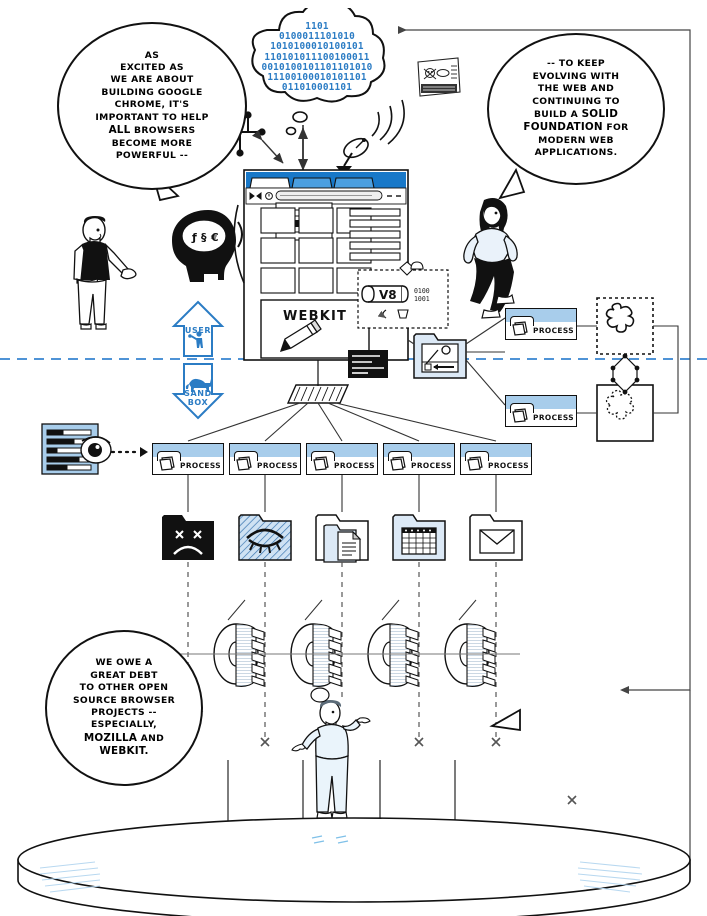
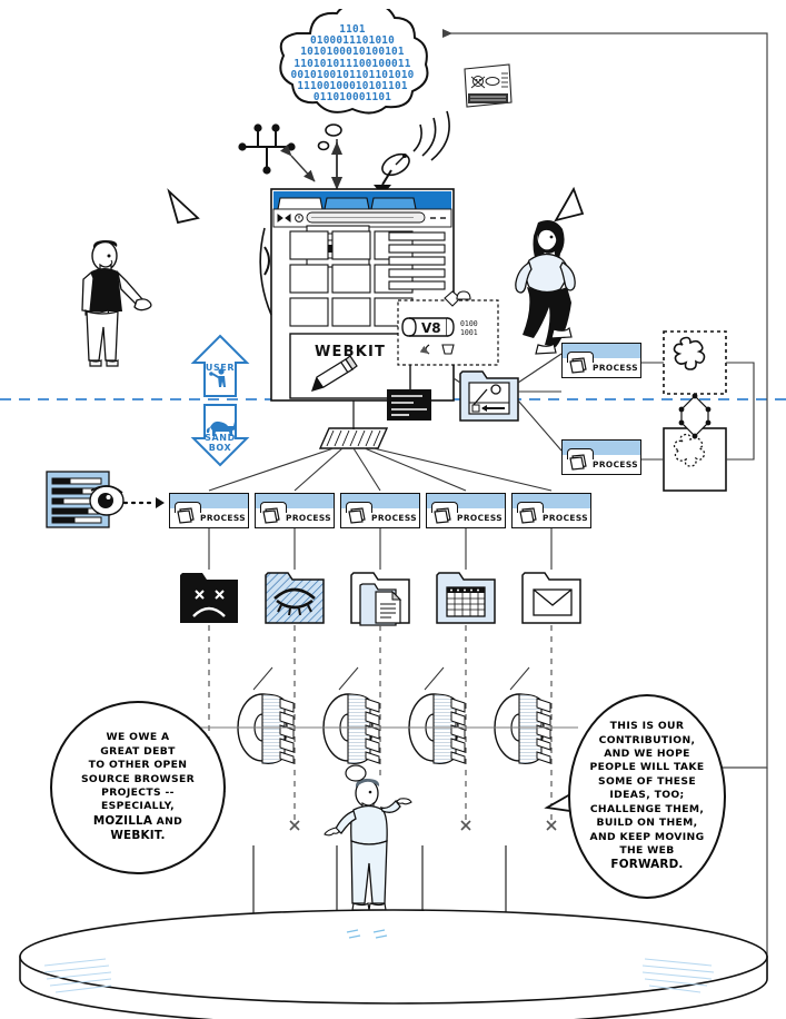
- ƒ
- §
- €
  1101
  0100011101010
  1010100010100101
  110101011100100011
  0010100101101101010
  11100100010101101
  011010001101
  WEBKIT
  V8
  0100
  1001
  USER
  SAND
  BOX
  PROCESS
  PROCESS
  PROCESS
  PROCESS
  PROCESS
  PROCESS
  PROCESS
- AS
- EXCITED AS
- WE ARE ABOUT
- BUILDING GOOGLE
- CHROME, IT'S
- IMPORTANT TO HELP
- ALL BROWSERS
- BECOME MORE
- POWERFUL --
- -- TO KEEP
- EVOLVING WITH
- THE WEB AND
- CONTINUING TO
- BUILD A SOLID
- FOUNDATION FOR
- MODERN WEB
- APPLICATIONS.
  WE OWE A
  GREAT DEBT
  TO OTHER OPEN
  SOURCE BROWSER
  PROJECTS --
  ESPECIALLY,
  MOZILLA AND
  WEBKIT.
+ THIS IS OUR
+ CONTRIBUTION,
+ AND WE HOPE
+ PEOPLE WILL TAKE
+ SOME OF THESE
+ IDEAS, TOO;
+ CHALLENGE THEM,
+ BUILD ON THEM,
+ AND KEEP MOVING
+ THE WEB
+ FORWARD.
